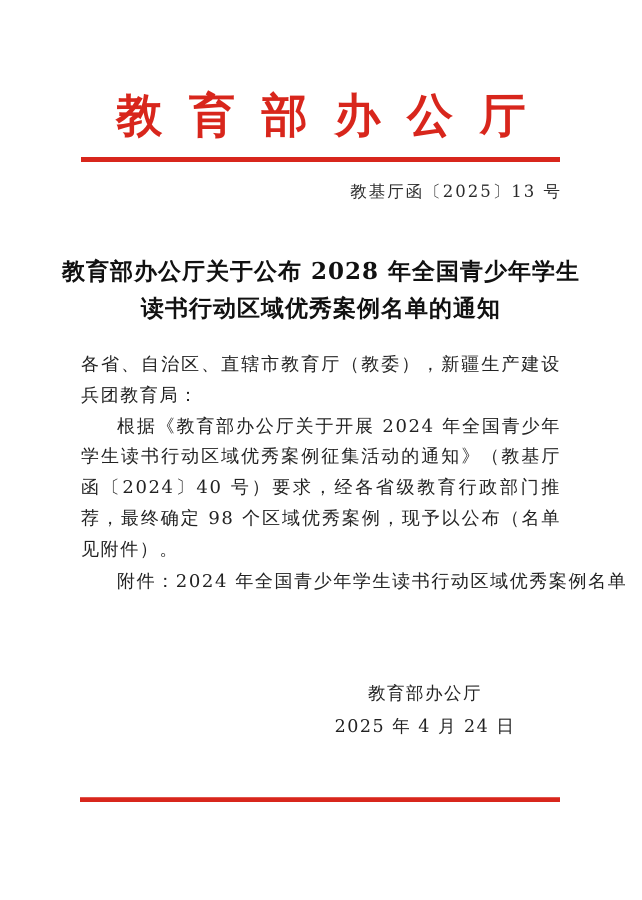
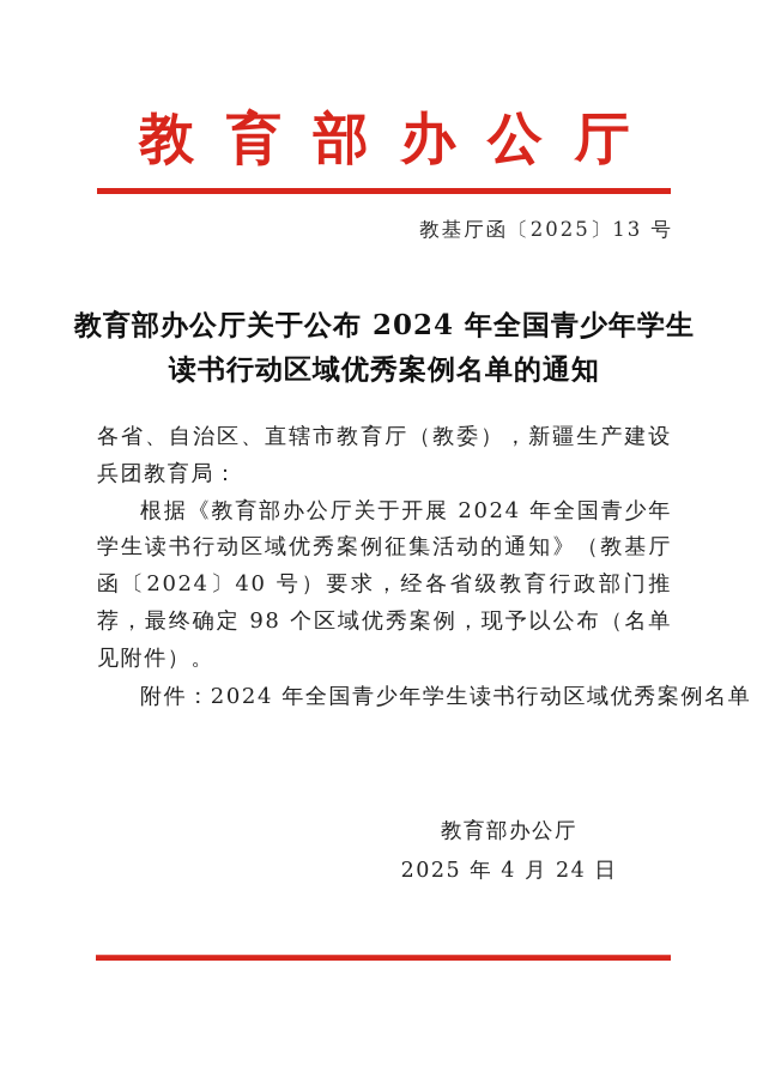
  教育部办公厅
  教基厅函〔2025〕13 号
- 教育部办公厅关于公布 2028 年全国青少年学生
+ 教育部办公厅关于公布 2024 年全国青少年学生
  读书行动区域优秀案例名单的通知
  各省、自治区、直辖市教育厅（教委），新疆生产建设兵团教育局：
  根据《教育部办公厅关于开展 2024 年全国青少年学生读书行动区域优秀案例征集活动的通知》（教基厅函〔2024〕40 号）要求，经各省级教育行政部门推荐，最终确定 98 个区域优秀案例，现予以公布（名单见附件）。
  附件：2024 年全国青少年学生读书行动区域优秀案例名单
  教育部办公厅
  2025 年 4 月 24 日
